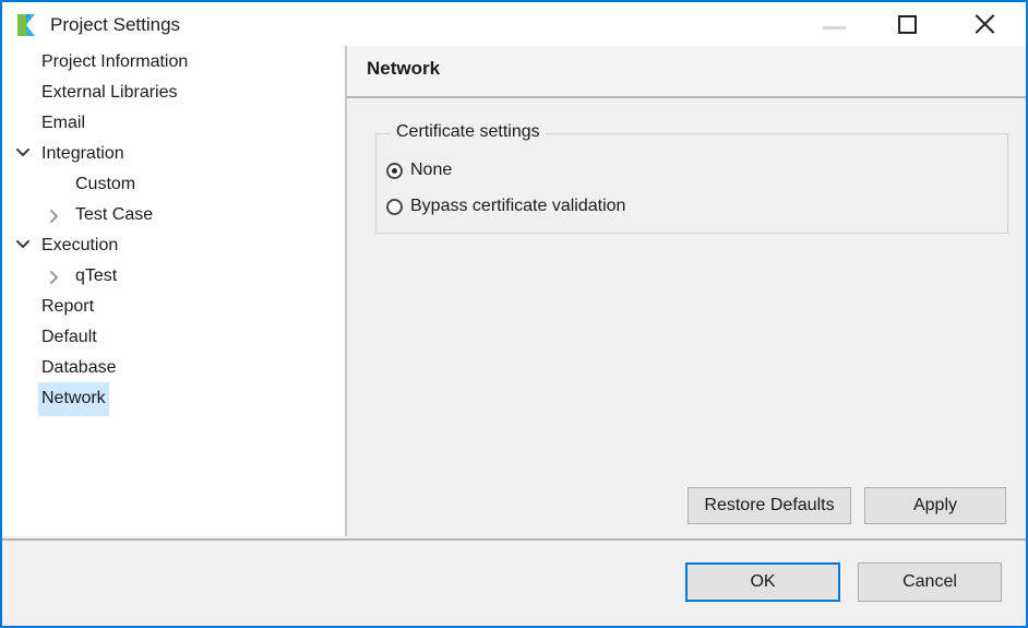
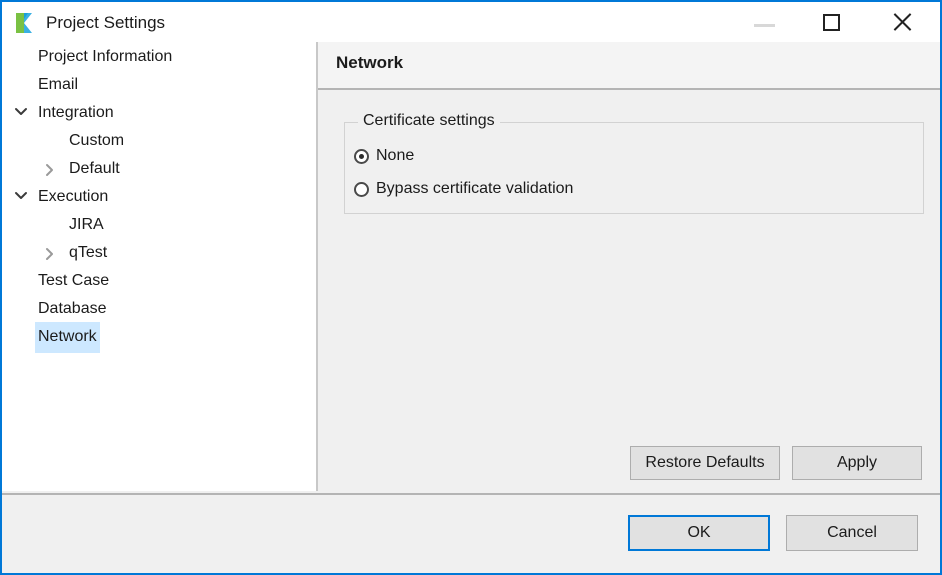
  Project Settings
  Project Information
- External Libraries
  Email
  Integration
  Custom
- Test Case
+ Default
  Execution
+ JIRA
  qTest
- Report
- Default
+ Test Case
  Database
  Network
  Network
  Certificate settings
  None
  Bypass certificate validation
  Restore Defaults
  Apply
  OK
  Cancel
